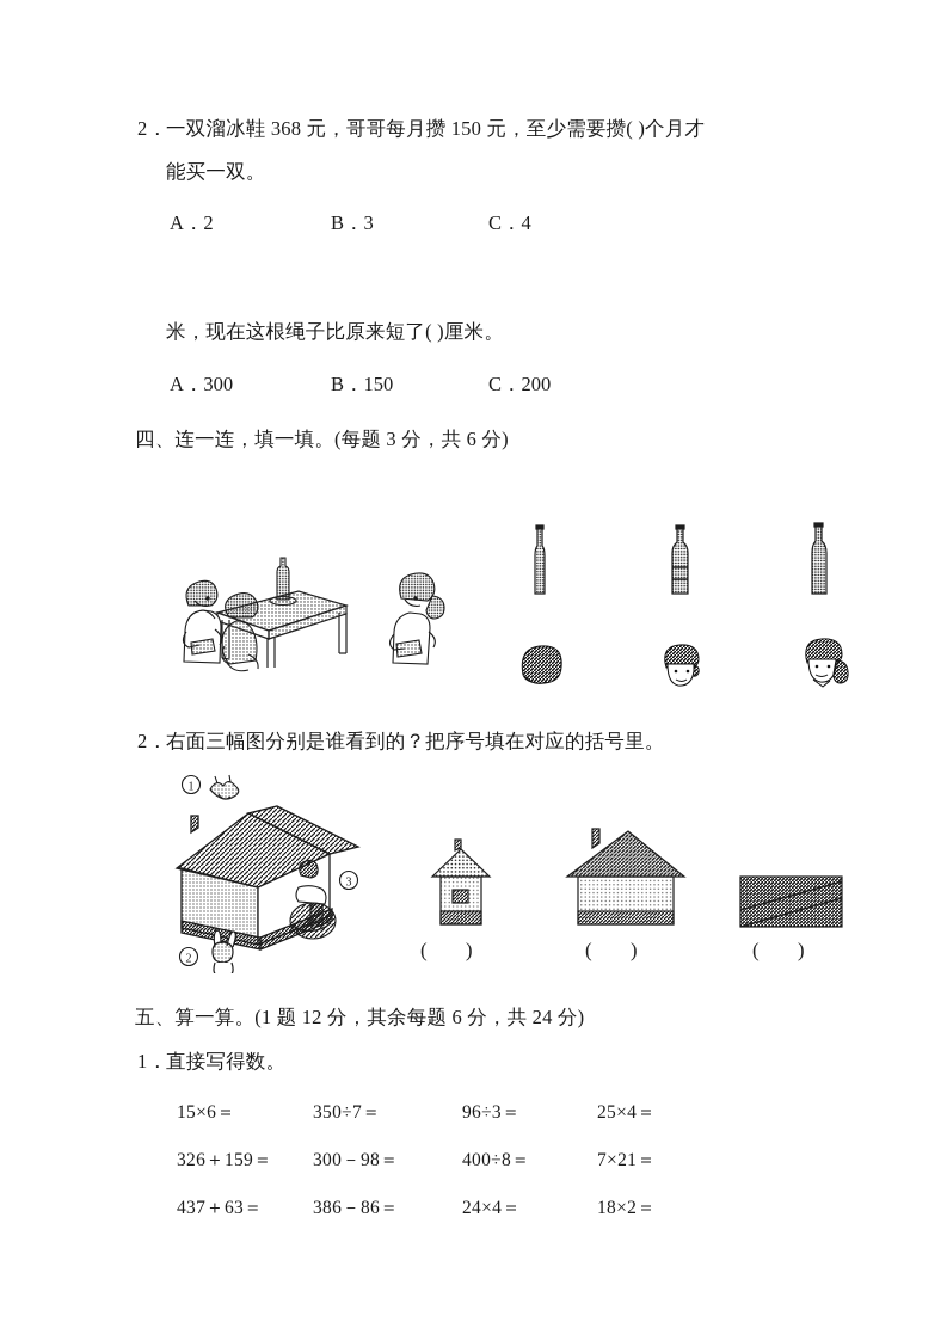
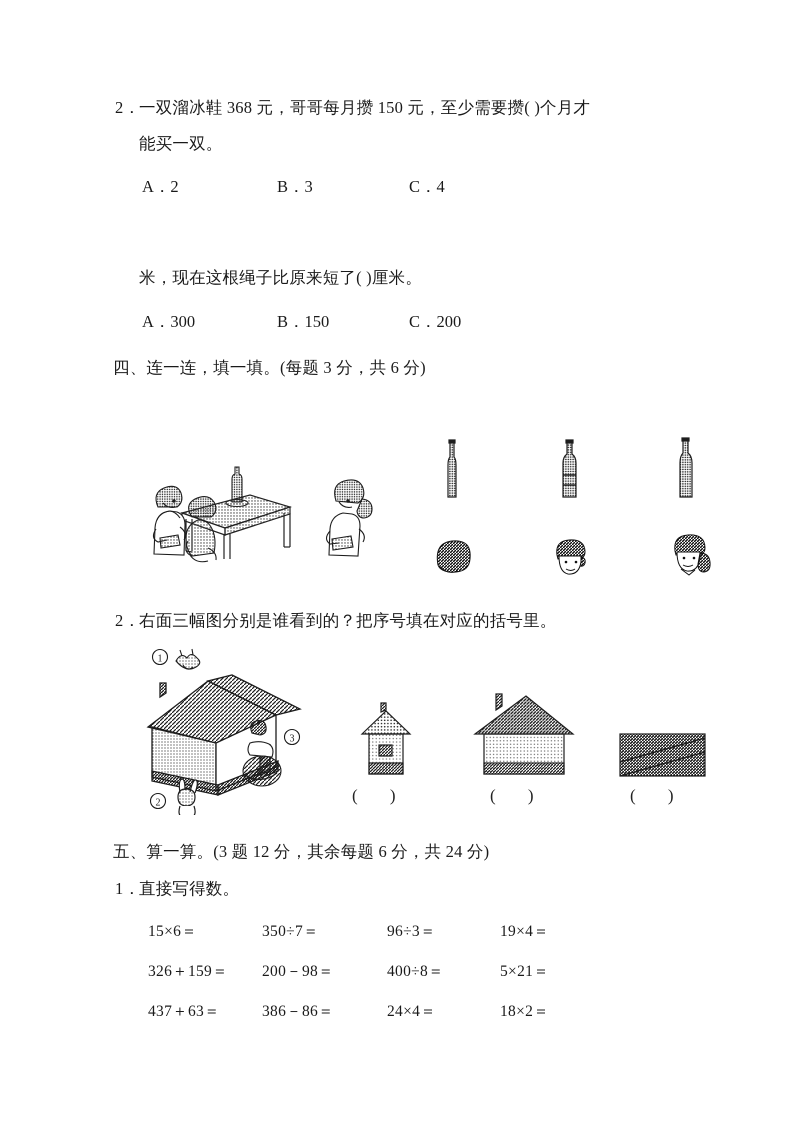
  2．一双溜冰鞋 368 元，哥哥每月攒 150 元，至少需要攒( )个月才
  能买一双。
  A．2 B．3 C．4
  米，现在这根绳子比原来短了( )厘米。
  A．300 B．150 C．200
  四、连一连，填一填。(每题 3 分，共 6 分)
  2．右面三幅图分别是谁看到的？把序号填在对应的括号里。
  1
  2
  3
  ( )
  ( )
  ( )
- 五、算一算。(1 题 12 分，其余每题 6 分，共 24 分)
+ 五、算一算。(3 题 12 分，其余每题 6 分，共 24 分)
  1．直接写得数。
  15×6＝
  350÷7＝
  96÷3＝
- 25×4＝
+ 19×4＝
  326＋159＝
- 300－98＝
+ 200－98＝
  400÷8＝
- 7×21＝
+ 5×21＝
  437＋63＝
  386－86＝
  24×4＝
  18×2＝
